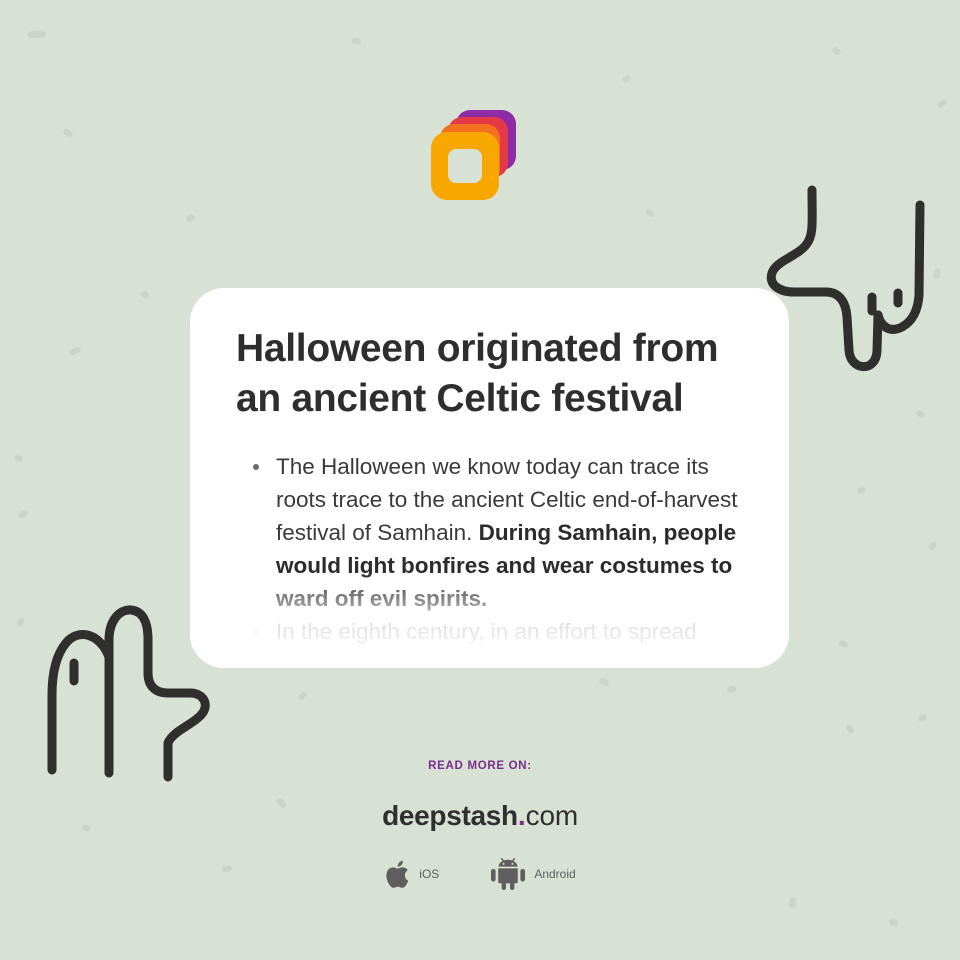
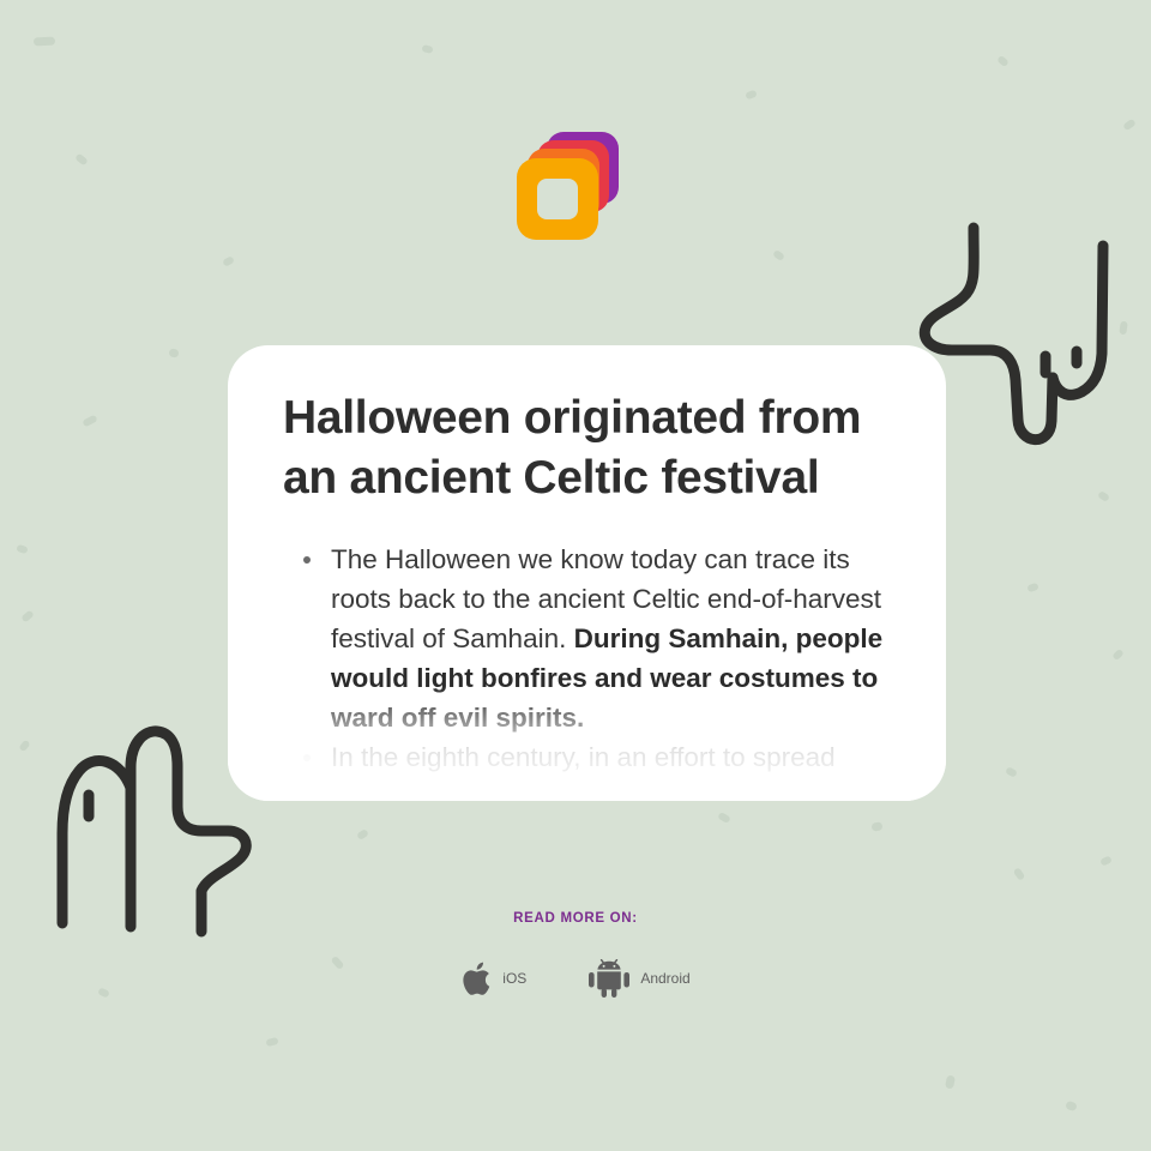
  Halloween originated from an ancient Celtic festival
- The Halloween we know today can trace its roots trace to the ancient Celtic end-of-harvest festival of Samhain. During Samhain, people would light bonfires and wear costumes to
+ The Halloween we know today can trace its roots back to the ancient Celtic end-of-harvest festival of Samhain. During Samhain, people would light bonfires and wear costumes to
  READ MORE ON:
- deepstash.com
  iOS
  Android
